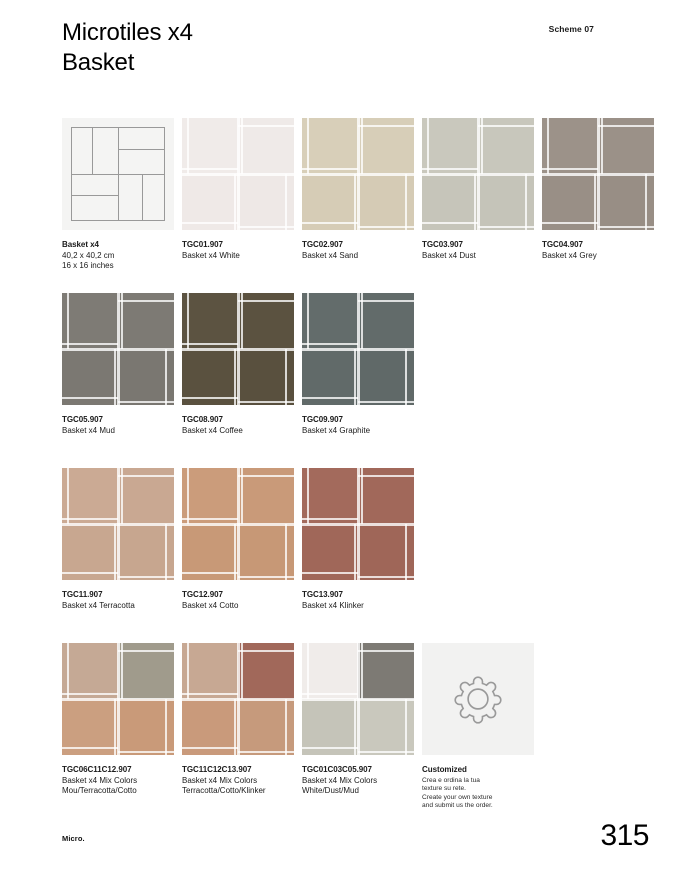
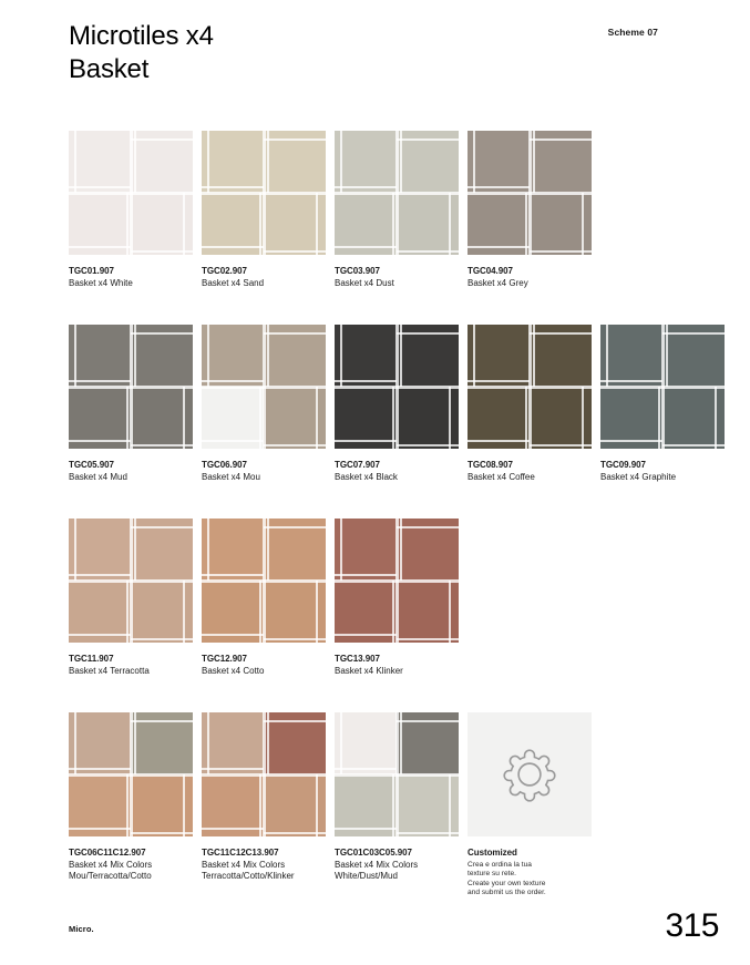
  Microtiles x4
  Basket
  Scheme 07
- Basket x4
- 40,2 x 40,2 cm
- 16 x 16 inches
  TGC01.907
  Basket x4 White
  TGC02.907
  Basket x4 Sand
  TGC03.907
  Basket x4 Dust
  TGC04.907
  Basket x4 Grey
  TGC05.907
  Basket x4 Mud
+ TGC06.907
+ Basket x4 Mou
+ TGC07.907
+ Basket x4 Black
  TGC08.907
  Basket x4 Coffee
  TGC09.907
  Basket x4 Graphite
  TGC11.907
  Basket x4 Terracotta
  TGC12.907
  Basket x4 Cotto
  TGC13.907
  Basket x4 Klinker
  TGC06C11C12.907
  Basket x4 Mix Colors
  Mou/Terracotta/Cotto
  TGC11C12C13.907
  Basket x4 Mix Colors
  Terracotta/Cotto/Klinker
  TGC01C03C05.907
  Basket x4 Mix Colors
  White/Dust/Mud
  Customized
  Micro.
  315
